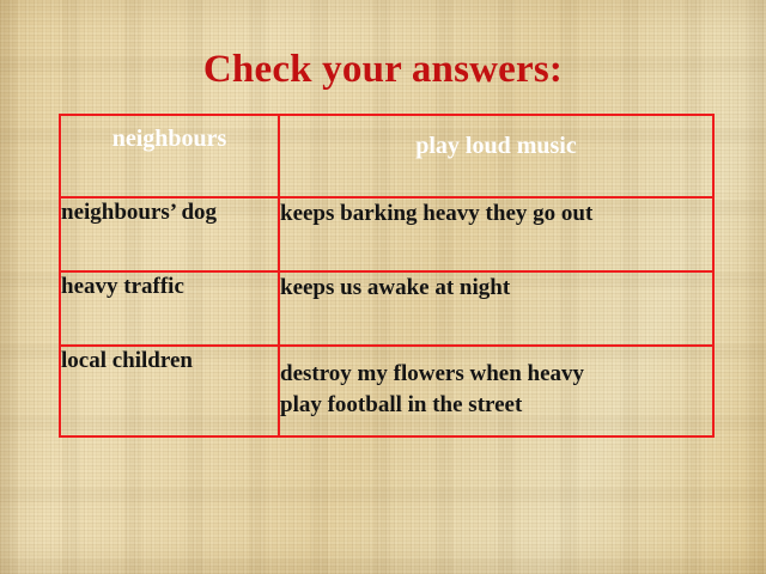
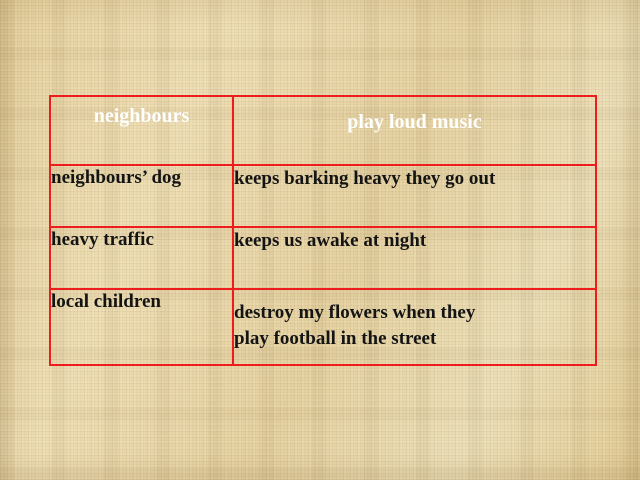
- Check your answers:
  neighbours	play loud music
  neighbours’ dog	keeps barking heavy they go out
  heavy traffic	keeps us awake at night
- local children	destroy my flowers when heavy play football in the street
+ local children	destroy my flowers when they play football in the street
